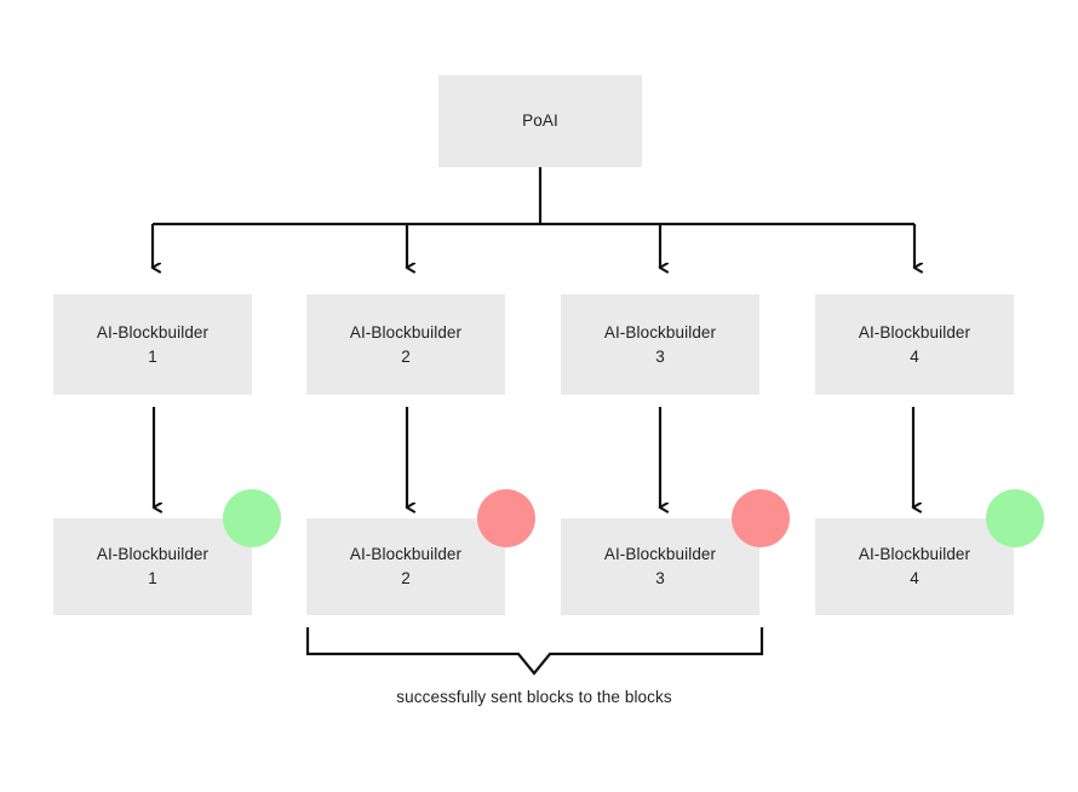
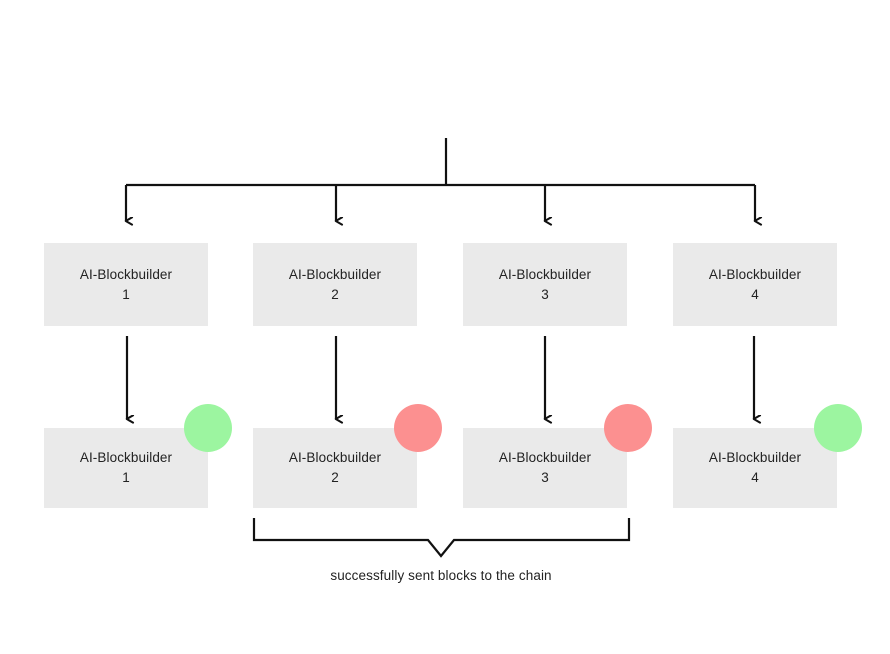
- PoAI
  AI-Blockbuilder
  1
  AI-Blockbuilder
  2
  AI-Blockbuilder
  3
  AI-Blockbuilder
  4
  AI-Blockbuilder
  1
  AI-Blockbuilder
  2
  AI-Blockbuilder
  3
  AI-Blockbuilder
  4
- successfully sent blocks to the blocks
+ successfully sent blocks to the chain
